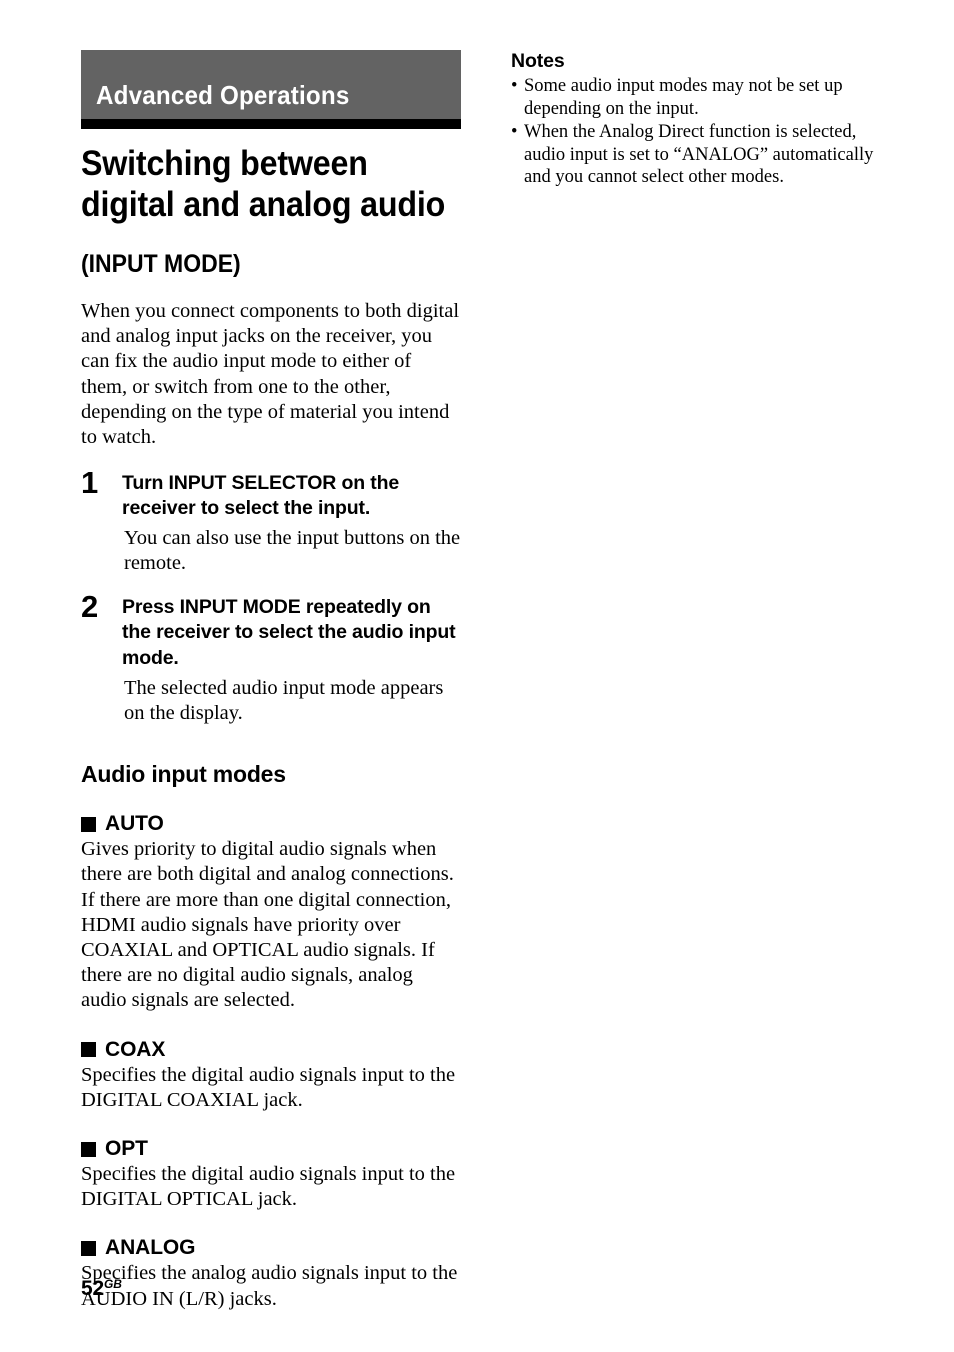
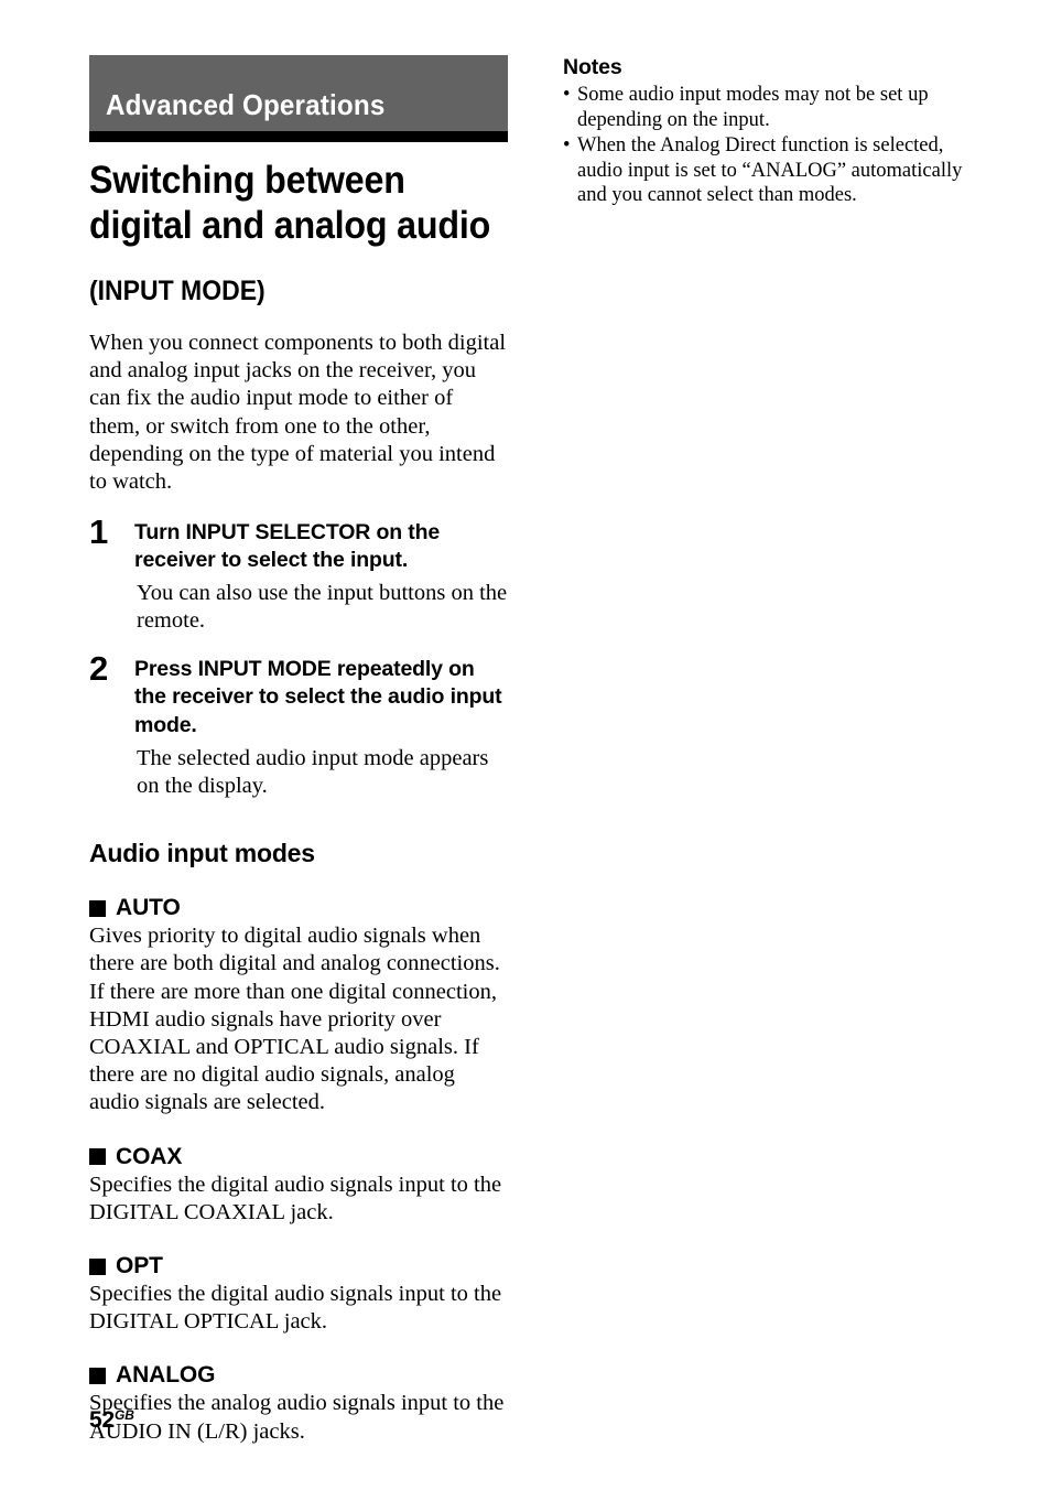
  Advanced Operations
  Switching between
  digital and analog audio
  (INPUT MODE)
  When you connect components to both digital and analog input jacks on the receiver, you can fix the audio input mode to either of them, or switch from one to the other, depending on the type of material you intend to watch.
  1
  Turn INPUT SELECTOR on the receiver to select the input.
  You can also use the input buttons on the remote.
  2
  Press INPUT MODE repeatedly on the receiver to select the audio input mode.
  The selected audio input mode appears on the display.
  Audio input modes
  AUTO
  Gives priority to digital audio signals when there are both digital and analog connections. If there are more than one digital connection, HDMI audio signals have priority over COAXIAL and OPTICAL audio signals. If there are no digital audio signals, analog audio signals are selected.
  COAX
  Specifies the digital audio signals input to the DIGITAL COAXIAL jack.
  OPT
  Specifies the digital audio signals input to the DIGITAL OPTICAL jack.
  ANALOG
  Specifies the analog audio signals input to the AUDIO IN (L/R) jacks.
  Notes
  •
  Some audio input modes may not be set up depending on the input.
  •
- When the Analog Direct function is selected, audio input is set to “ANALOG” automatically and you cannot select other modes.
+ When the Analog Direct function is selected, audio input is set to “ANALOG” automatically and you cannot select than modes.
  52GB
